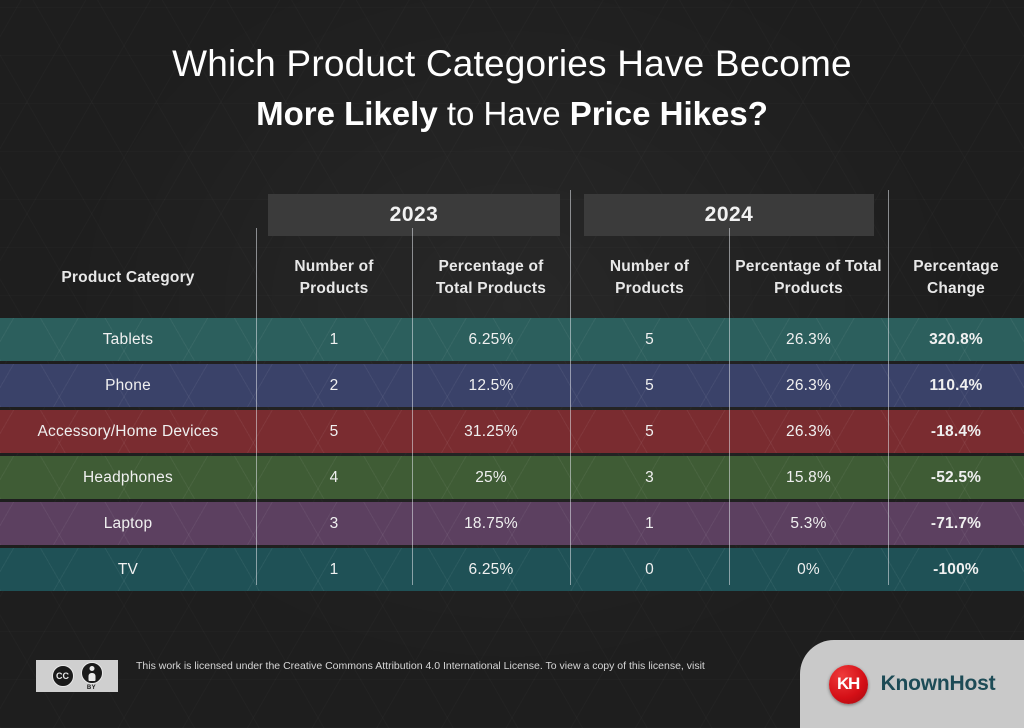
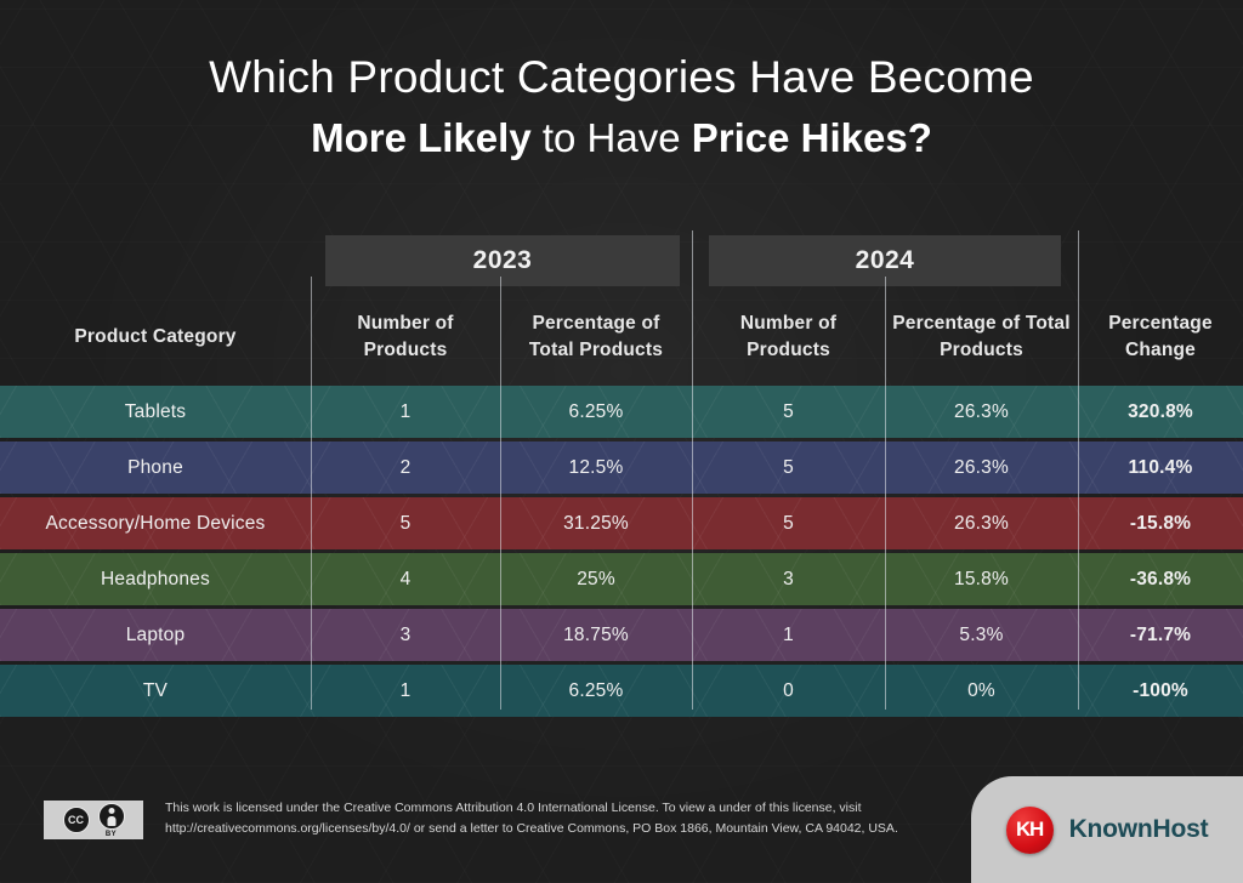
  Which Product Categories Have Become
  More Likely to Have Price Hikes?
  2023
  2024
  Product Category
  Number of Products
  Percentage of Total Products
  Number of Products
  Percentage of Total Products
  Percentage Change
  Tablets
  1
  6.25%
  5
  26.3%
  320.8%
  Phone
  2
  12.5%
  5
  26.3%
  110.4%
  Accessory/Home Devices
  5
  31.25%
  5
  26.3%
- -18.4%
+ -15.8%
  Headphones
  4
  25%
  3
  15.8%
- -52.5%
+ -36.8%
  Laptop
  3
  18.75%
  1
  5.3%
  -71.7%
  TV
  1
  6.25%
  0
  0%
  -100%
  CC
- This work is licensed under the Creative Commons Attribution 4.0 International License. To view a copy of this license, visit
+ This work is licensed under the Creative Commons Attribution 4.0 International License. To view a under of this license, visit
+ http://creativecommons.org/licenses/by/4.0/ or send a letter to Creative Commons, PO Box 1866, Mountain View, CA 94042, USA.
  KH
  KnownHost
